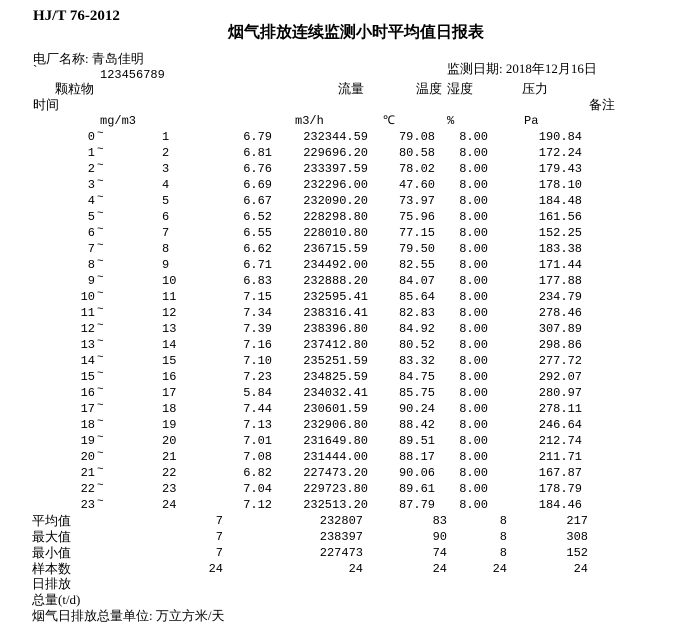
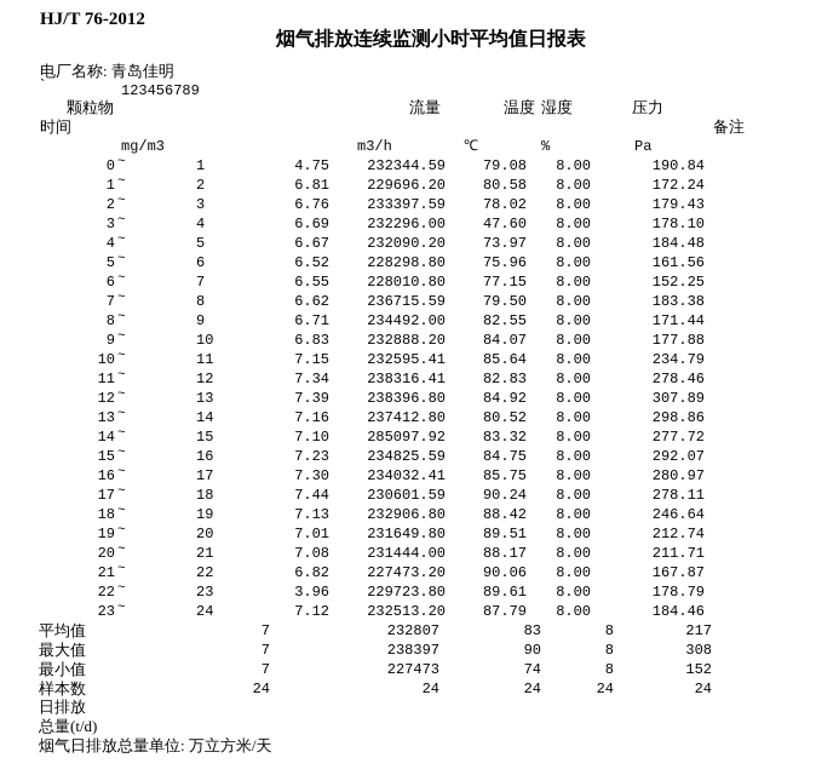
  HJ/T 76-2012
  烟气排放连续监测小时平均值日报表
  电厂名称: 青岛佳明
  `
  123456789
- 监测日期: 2018年12月16日
  颗粒物
  流量
  温度
  湿度
  压力
  时间
  备注
  mg/m3
  m3/h
  ℃
  %
  Pa
  0
  ~
  1
- 6.79
+ 4.75
  232344.59
  79.08
  8.00
  190.84
  1
  ~
  2
  6.81
  229696.20
  80.58
  8.00
  172.24
  2
  ~
  3
  6.76
  233397.59
  78.02
  8.00
  179.43
  3
  ~
  4
  6.69
  232296.00
  47.60
  8.00
  178.10
  4
  ~
  5
  6.67
  232090.20
  73.97
  8.00
  184.48
  5
  ~
  6
  6.52
  228298.80
  75.96
  8.00
  161.56
  6
  ~
  7
  6.55
  228010.80
  77.15
  8.00
  152.25
  7
  ~
  8
  6.62
  236715.59
  79.50
  8.00
  183.38
  8
  ~
  9
  6.71
  234492.00
  82.55
  8.00
  171.44
  9
  ~
  10
  6.83
  232888.20
  84.07
  8.00
  177.88
  10
  ~
  11
  7.15
  232595.41
  85.64
  8.00
  234.79
  11
  ~
  12
  7.34
  238316.41
  82.83
  8.00
  278.46
  12
  ~
  13
  7.39
  238396.80
  84.92
  8.00
  307.89
  13
  ~
  14
  7.16
  237412.80
  80.52
  8.00
  298.86
  14
  ~
  15
  7.10
- 235251.59
+ 285097.92
  83.32
  8.00
  277.72
  15
  ~
  16
  7.23
  234825.59
  84.75
  8.00
  292.07
  16
  ~
  17
- 5.84
+ 7.30
  234032.41
  85.75
  8.00
  280.97
  17
  ~
  18
  7.44
  230601.59
  90.24
  8.00
  278.11
  18
  ~
  19
  7.13
  232906.80
  88.42
  8.00
  246.64
  19
  ~
  20
  7.01
  231649.80
  89.51
  8.00
  212.74
  20
  ~
  21
  7.08
  231444.00
  88.17
  8.00
  211.71
  21
  ~
  22
  6.82
  227473.20
  90.06
  8.00
  167.87
  22
  ~
  23
- 7.04
+ 3.96
  229723.80
  89.61
  8.00
  178.79
  23
  ~
  24
  7.12
  232513.20
  87.79
  8.00
  184.46
  平均值
  7
  232807
  83
  8
  217
  最大值
  7
  238397
  90
  8
  308
  最小值
  7
  227473
  74
  8
  152
  样本数
  24
  24
  24
  24
  24
  日排放
  总量(t/d)
  烟气日排放总量单位: 万立方米/天
